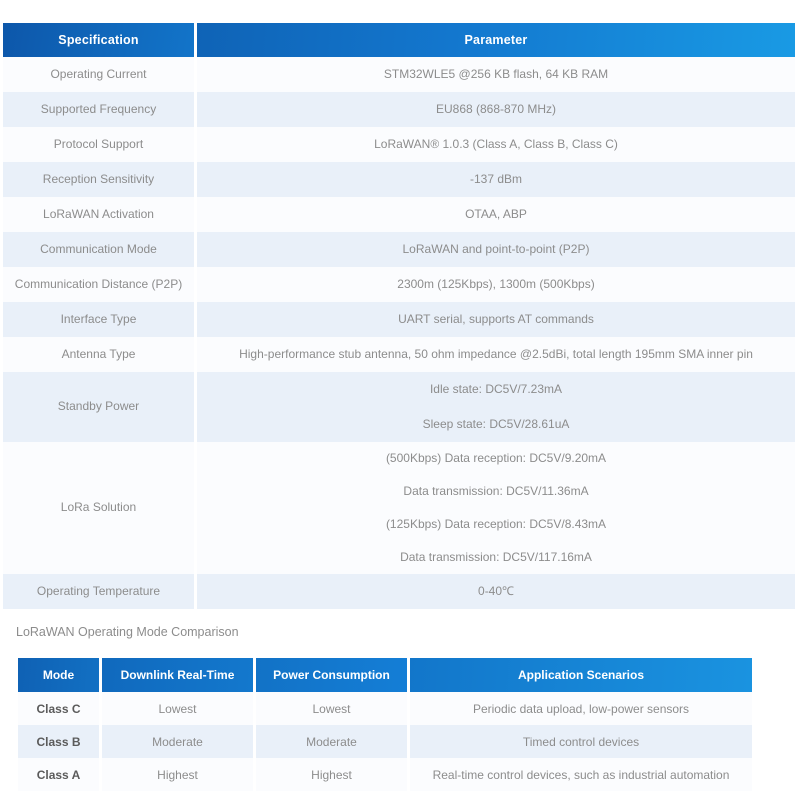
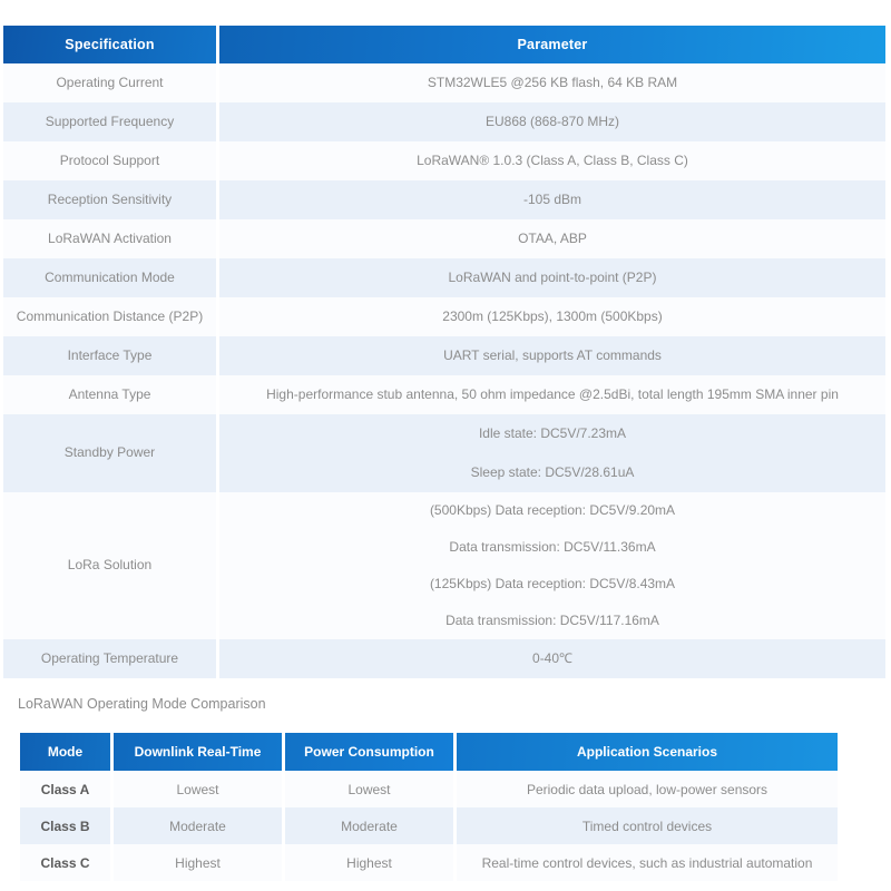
  Specification	Parameter
  Operating Current	STM32WLE5 @256 KB flash, 64 KB RAM
  Supported Frequency	EU868 (868-870 MHz)
  Protocol Support	LoRaWAN® 1.0.3 (Class A, Class B, Class C)
- Reception Sensitivity	-137 dBm
+ Reception Sensitivity	-105 dBm
  LoRaWAN Activation	OTAA, ABP
  Communication Mode	LoRaWAN and point-to-point (P2P)
  Communication Distance (P2P)	2300m (125Kbps), 1300m (500Kbps)
  Interface Type	UART serial, supports AT commands
  Antenna Type	High-performance stub antenna, 50 ohm impedance @2.5dBi, total length 195mm SMA inner pin
  Standby Power	Idle state: DC5V/7.23mA Sleep state: DC5V/28.61uA
  LoRa Solution	(500Kbps) Data reception: DC5V/9.20mA Data transmission: DC5V/11.36mA (125Kbps) Data reception: DC5V/8.43mA Data transmission: DC5V/117.16mA
  Operating Temperature	0-40℃
  LoRaWAN Operating Mode Comparison
  Mode	Downlink Real-Time	Power Consumption	Application Scenarios
- Class C	Lowest	Lowest	Periodic data upload, low-power sensors
+ Class A	Lowest	Lowest	Periodic data upload, low-power sensors
  Class B	Moderate	Moderate	Timed control devices
- Class A	Highest	Highest	Real-time control devices, such as industrial automation
+ Class C	Highest	Highest	Real-time control devices, such as industrial automation
